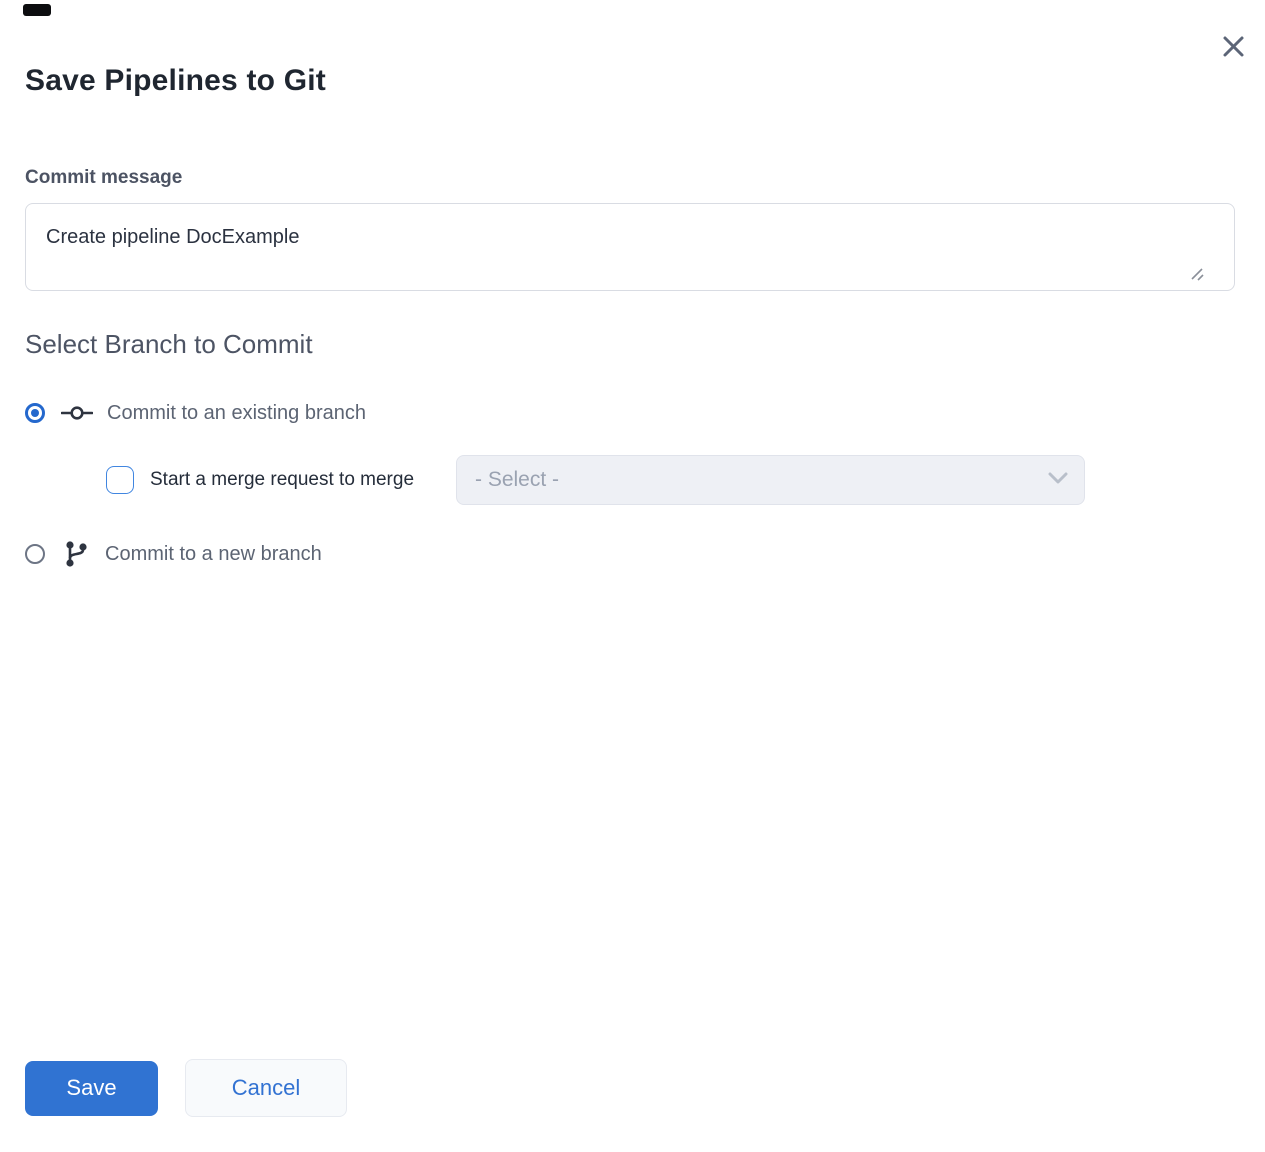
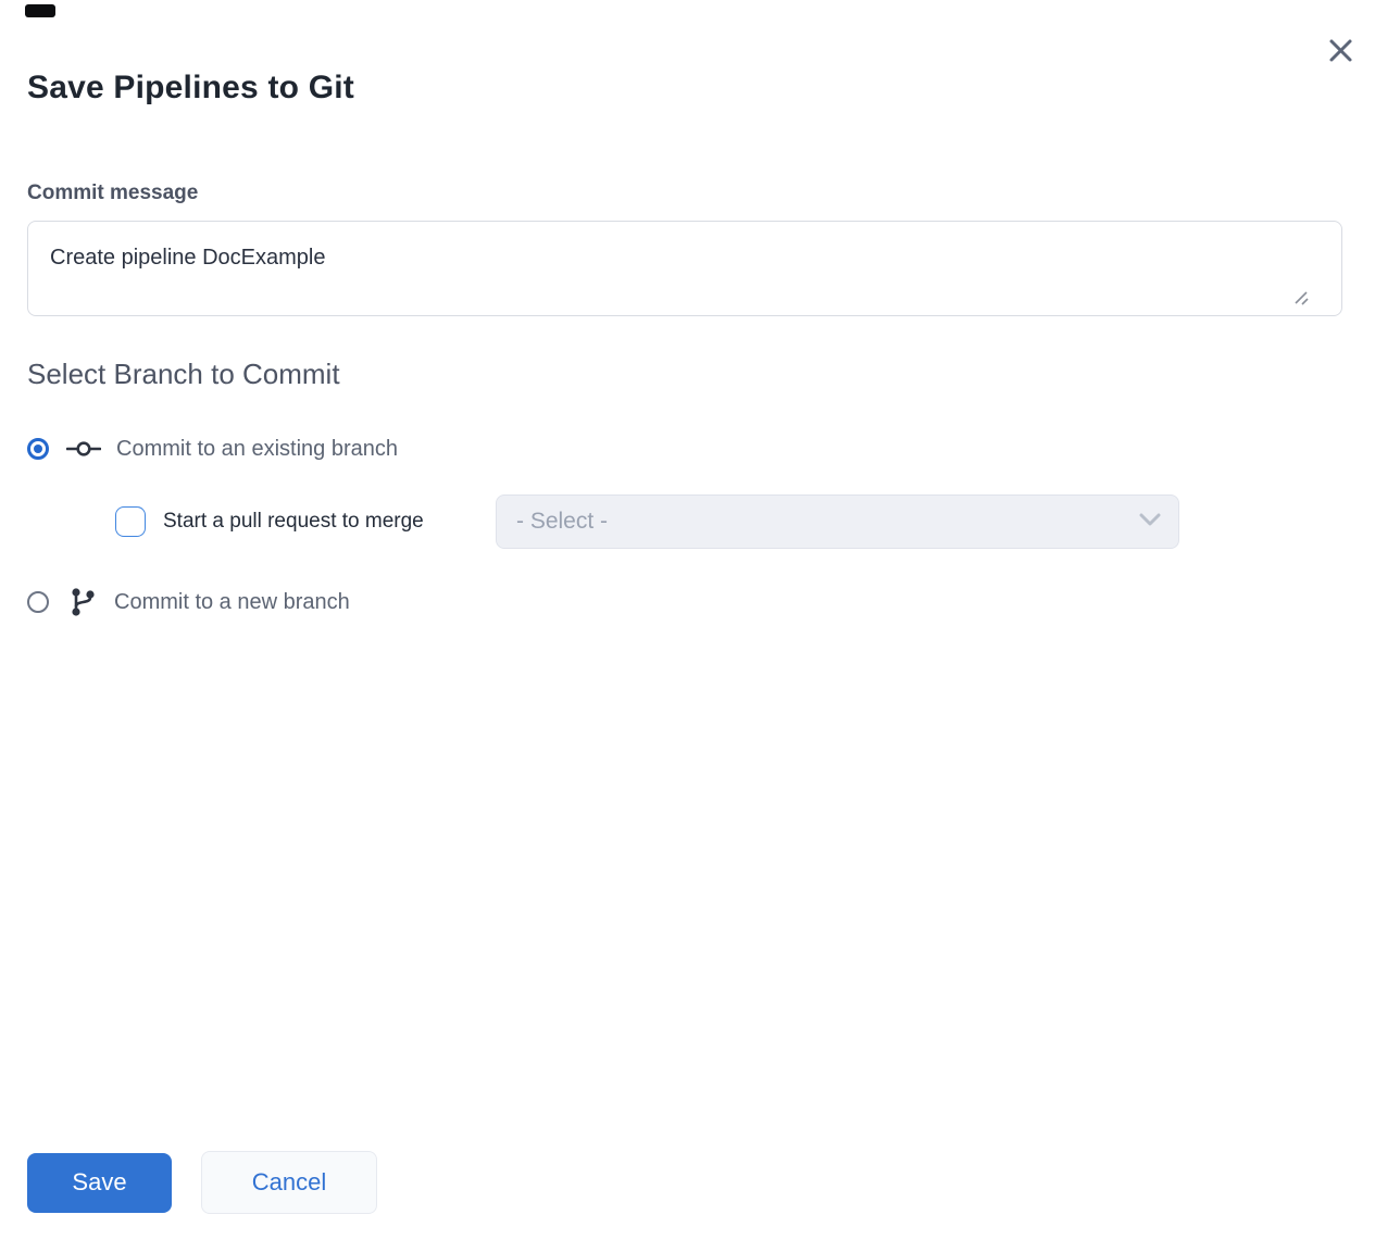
  Save Pipelines to Git
  Commit message
  Create pipeline DocExample
  Select Branch to Commit
  Commit to an existing branch
- Start a merge request to merge
+ Start a pull request to merge
  - Select -
  Commit to a new branch
  Save
  Cancel
